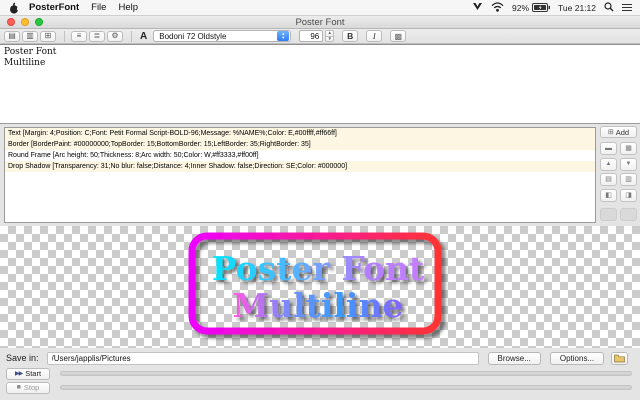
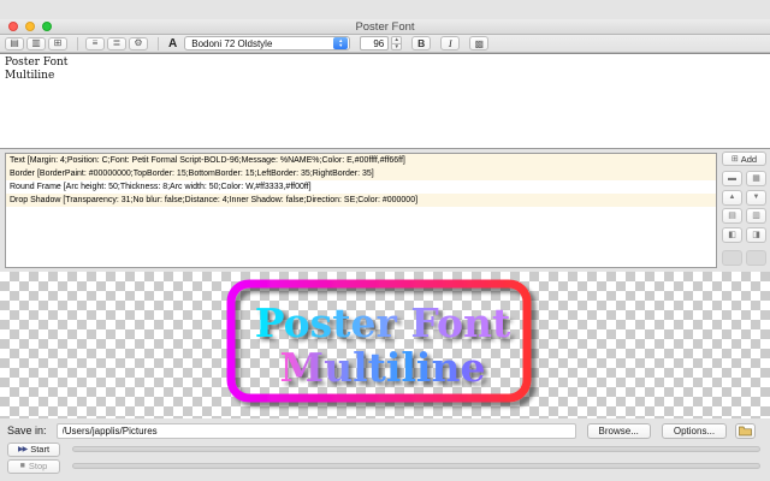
- PosterFont
- File
- Help
- 92%
- Tue 21:12
  Poster Font
  ▤
  ▥
  ⊞
  ≡
  ≣
  ⚙
  A
  Bodoni 72 Oldstyle
  96
  B
  I
  ▩
  Poster Font
  Multiline
  Add
  Poster Font
  Multiline
  Save in:
  /Users/japplis/Pictures
  Browse...
  Options...
  Start
  Stop
